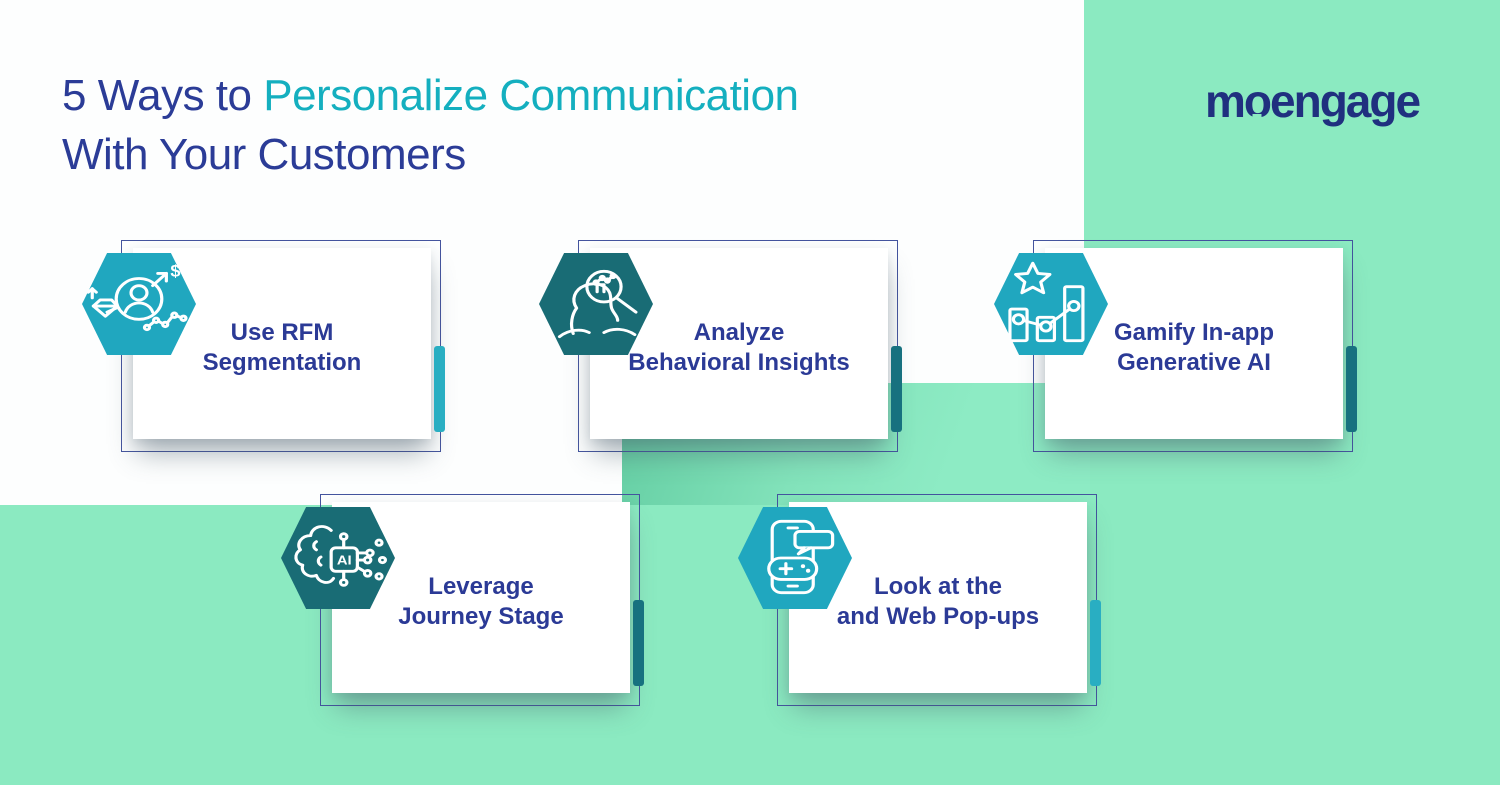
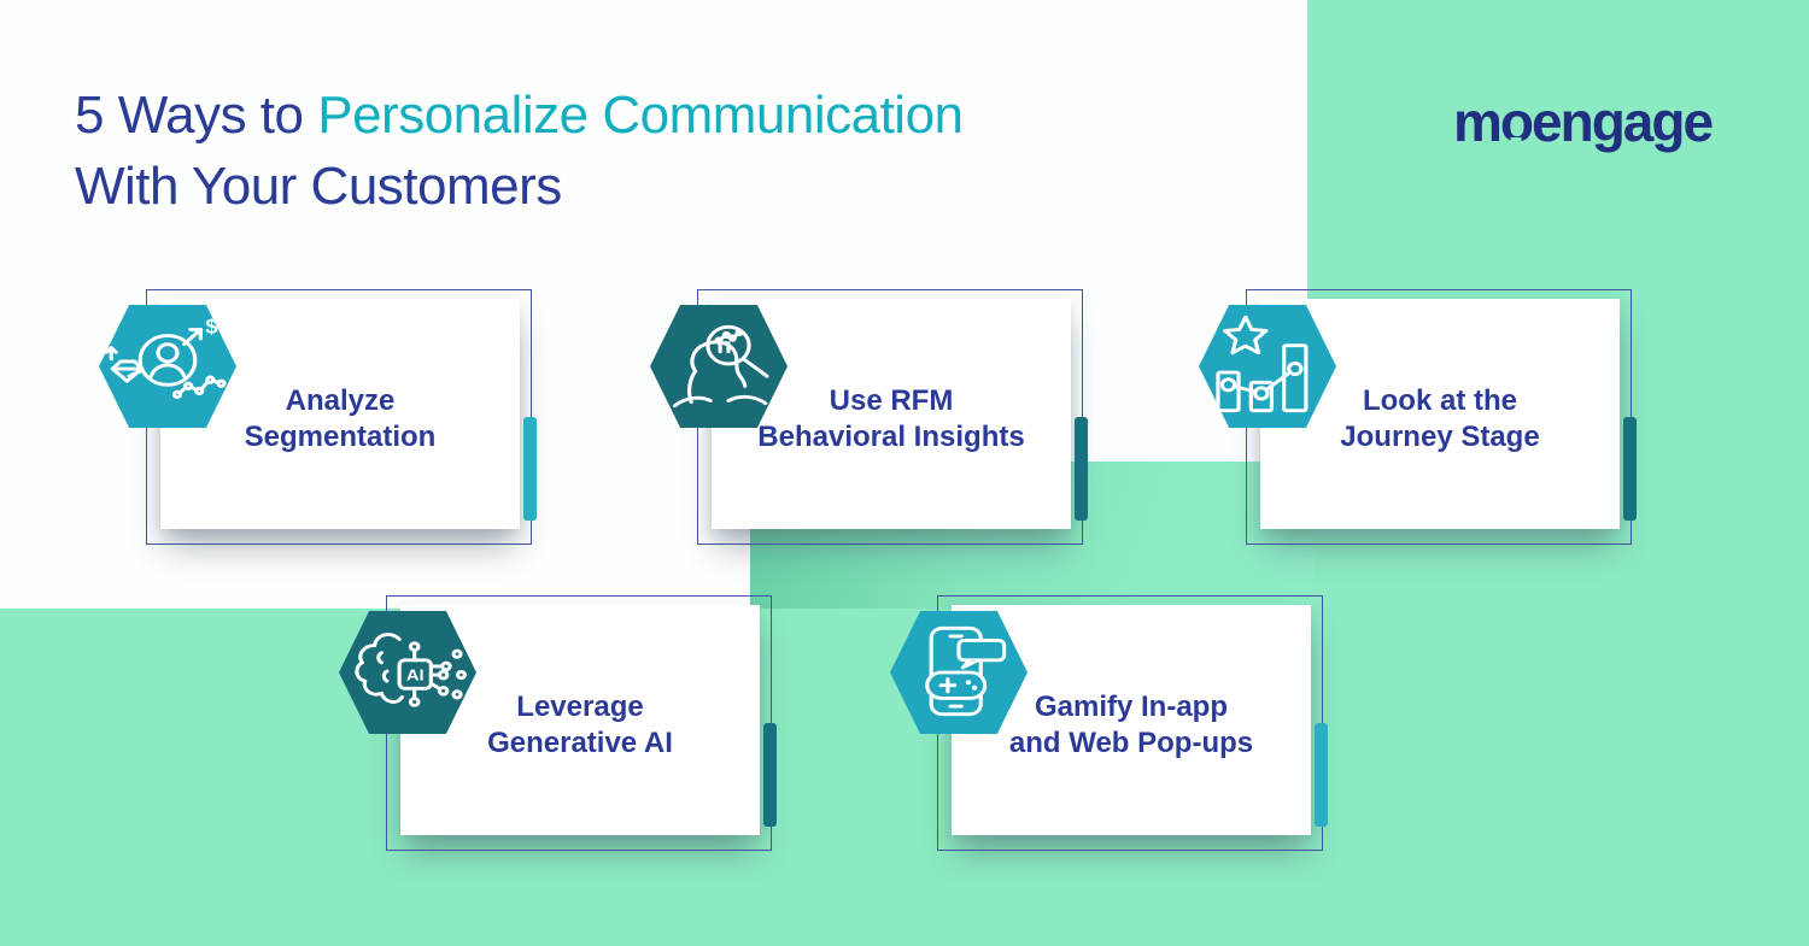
  5 Ways to Personalize Communication
  With Your Customers
  moengage
  $
- Use RFM
+ Analyze
  Segmentation
- Analyze
+ Use RFM
  Behavioral Insights
- Gamify In-app
+ Look at the
- Generative AI
+ Journey Stage
  AI
  Leverage
- Journey Stage
+ Generative AI
- Look at the
+ Gamify In-app
  and Web Pop-ups
